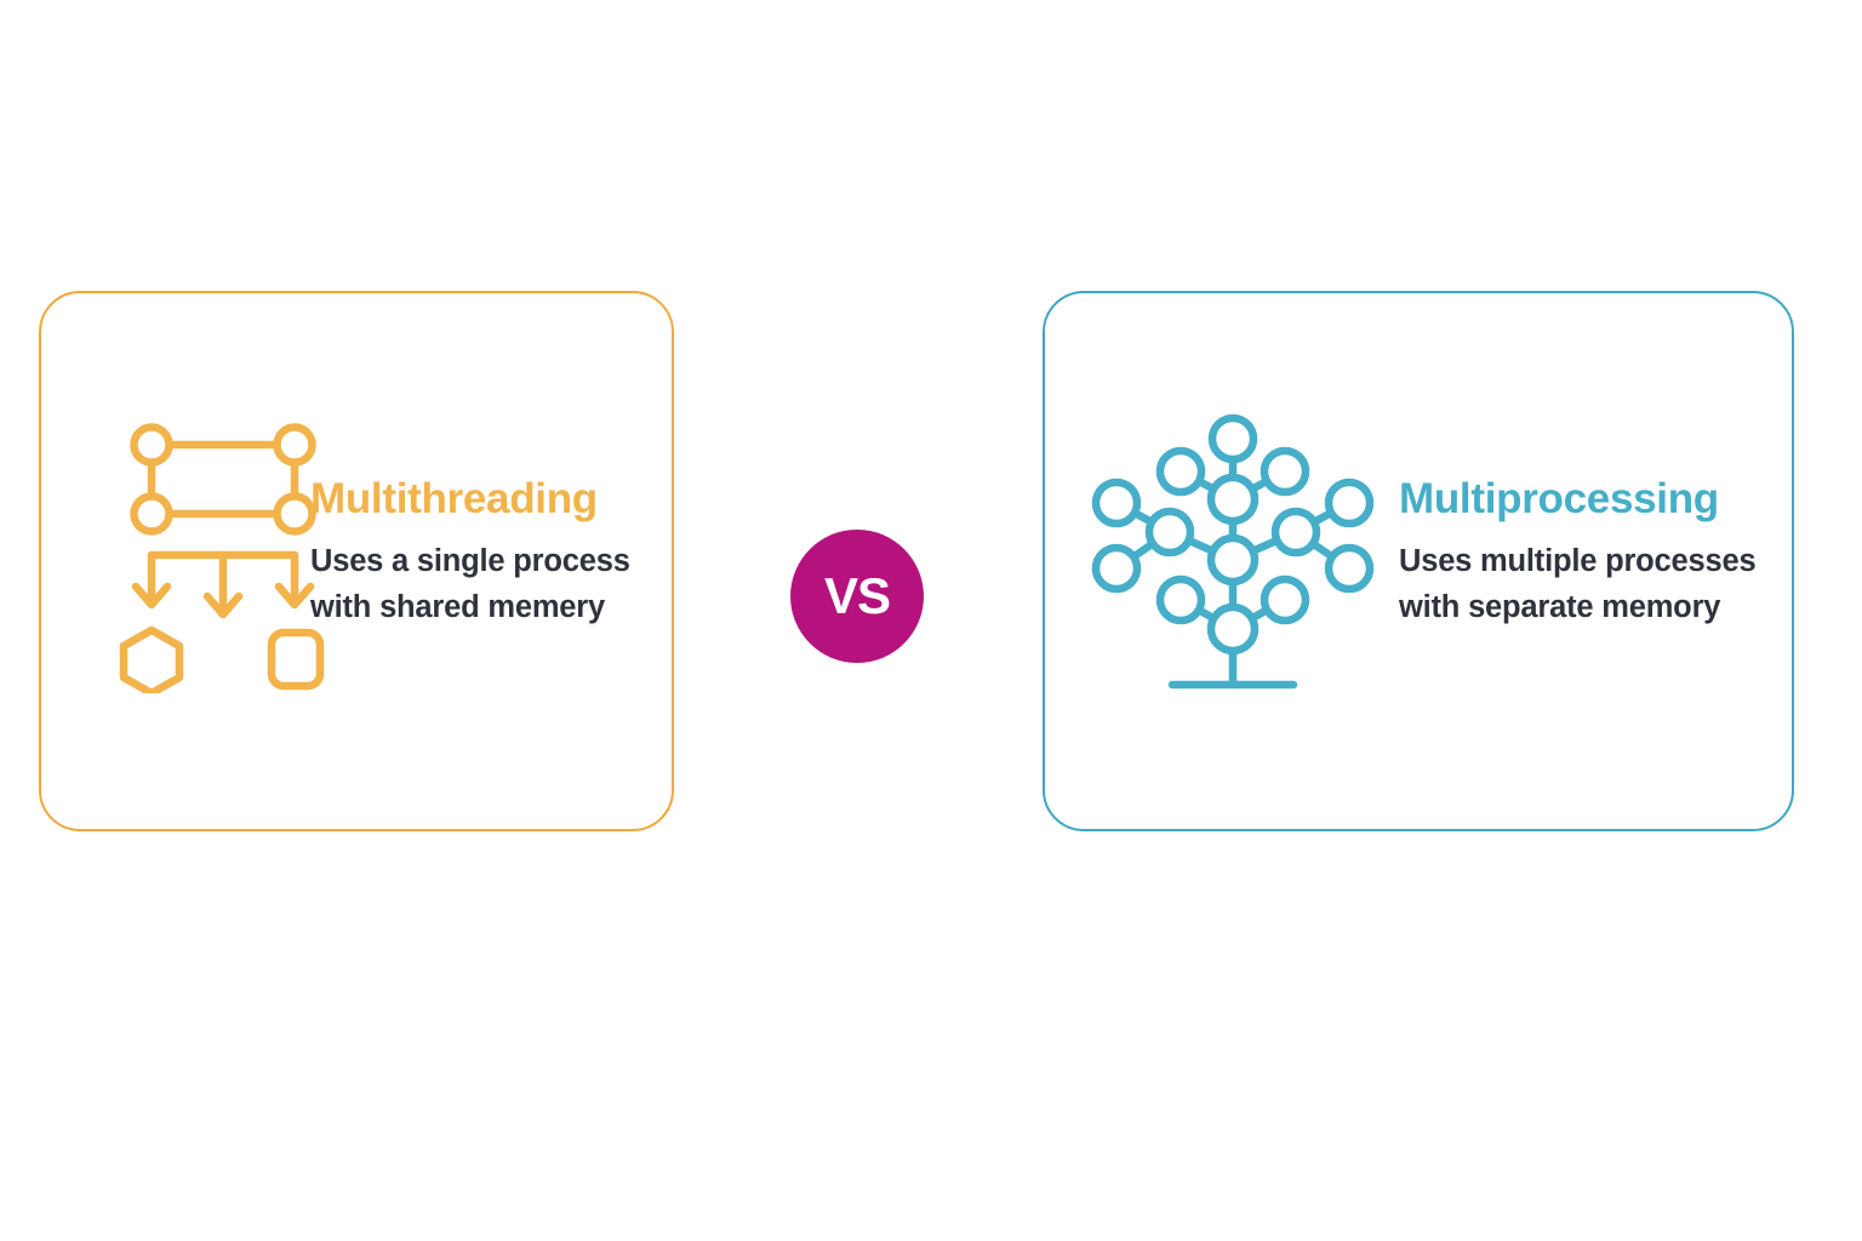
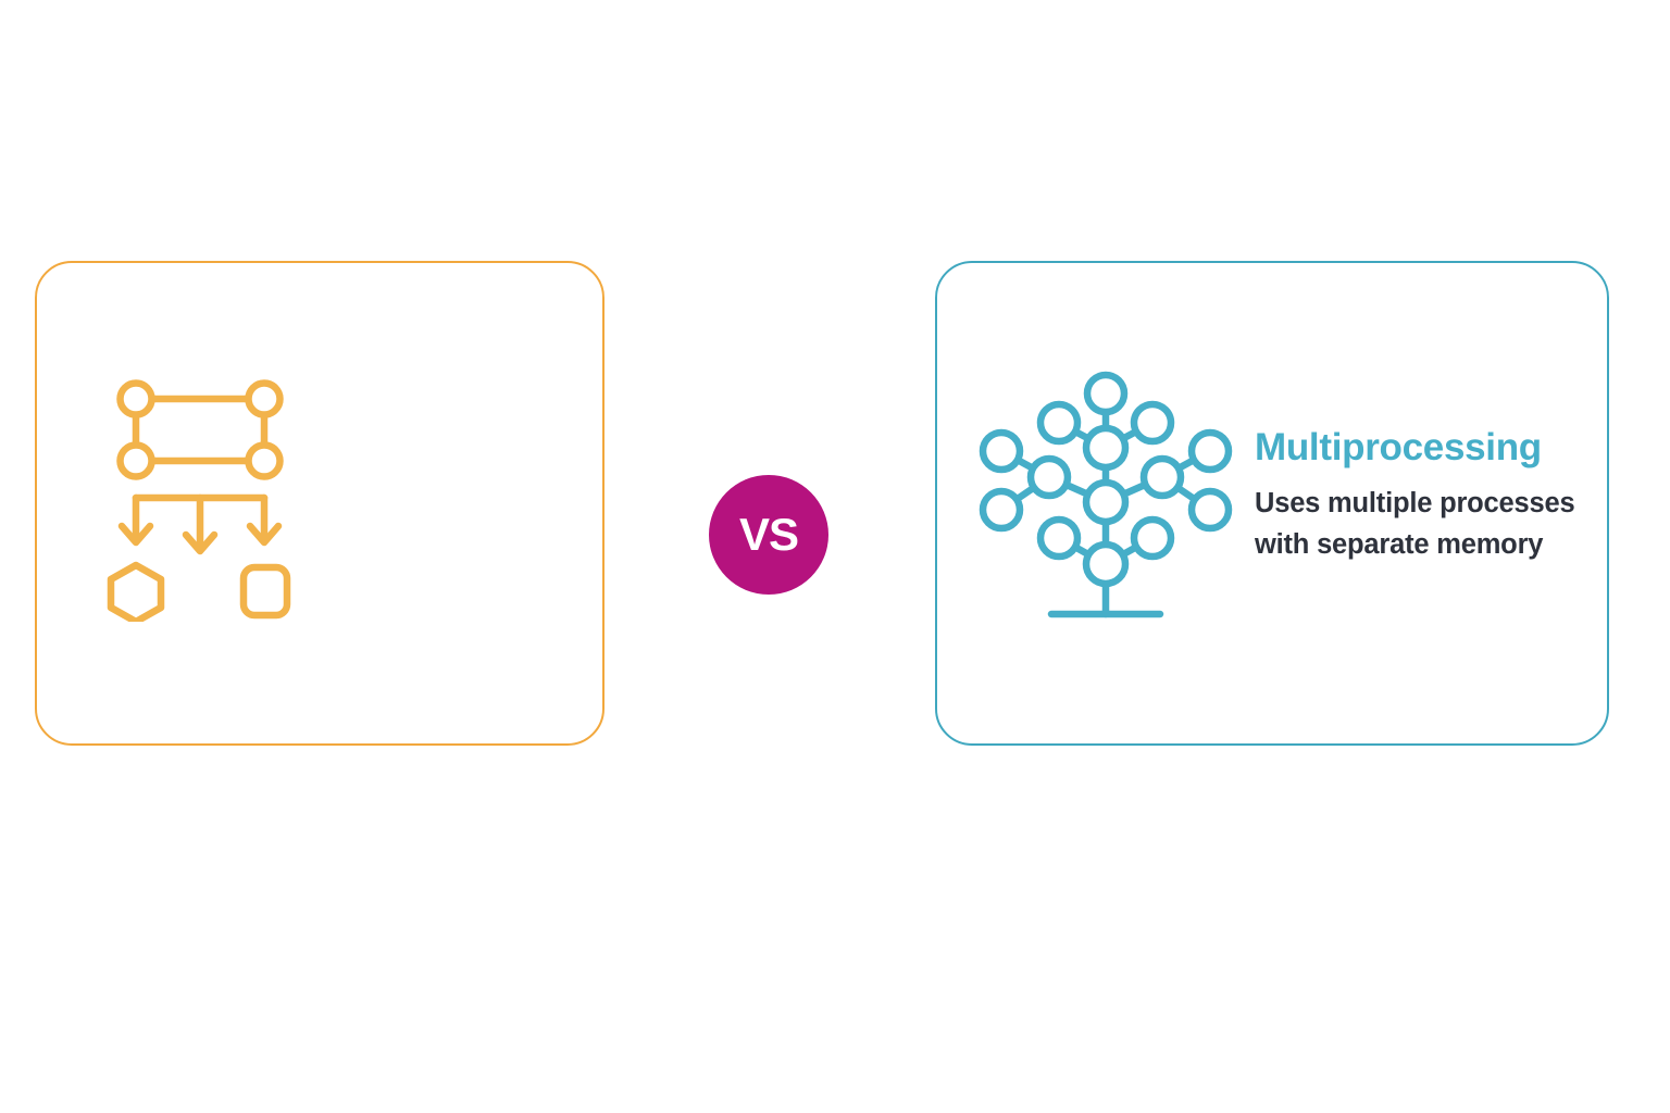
- Multithreading
- Uses a single process
- with shared memery
  VS
  Multiprocessing
  Uses multiple processes
  with separate memory
